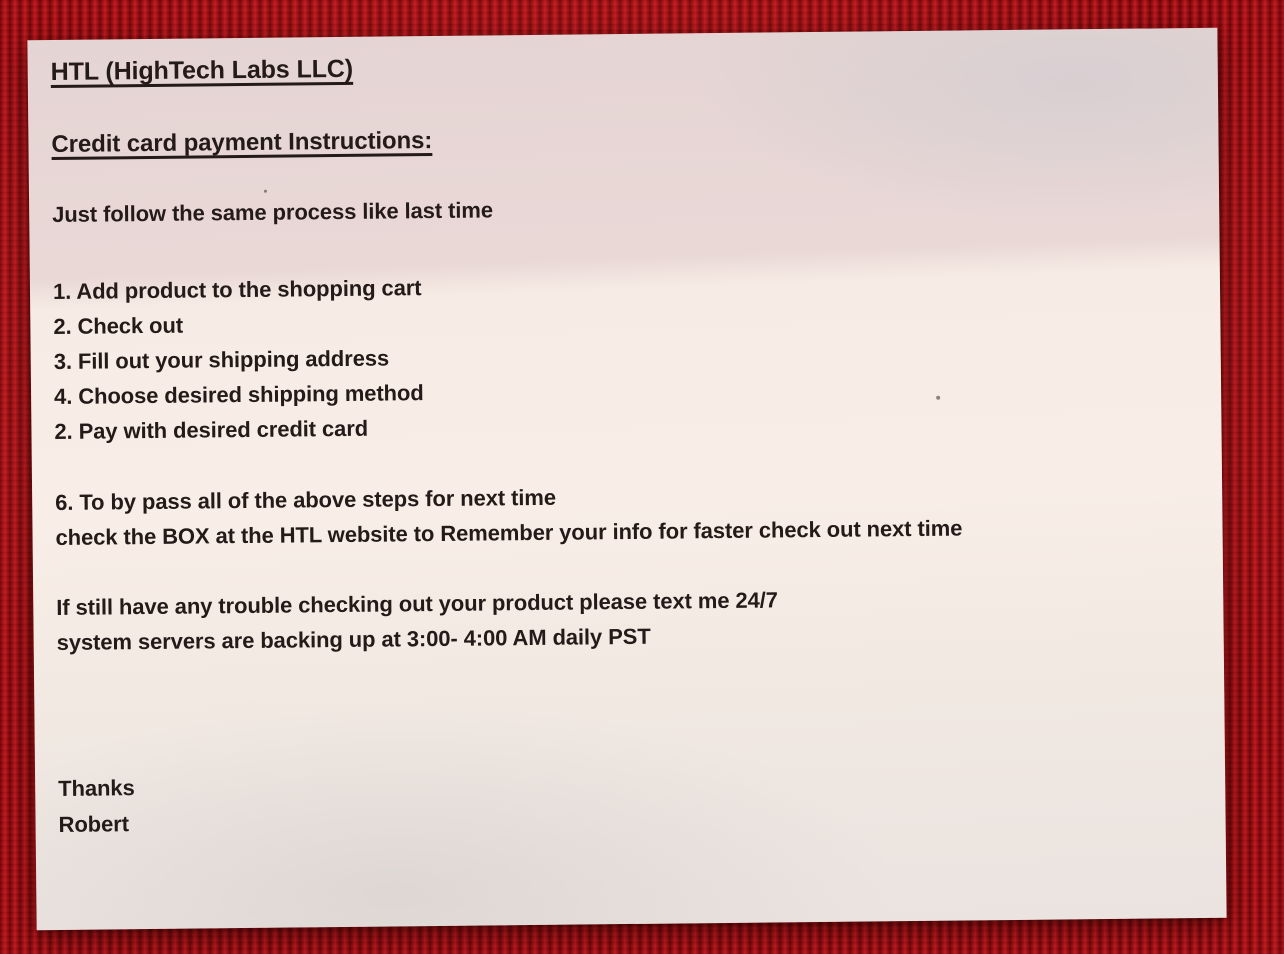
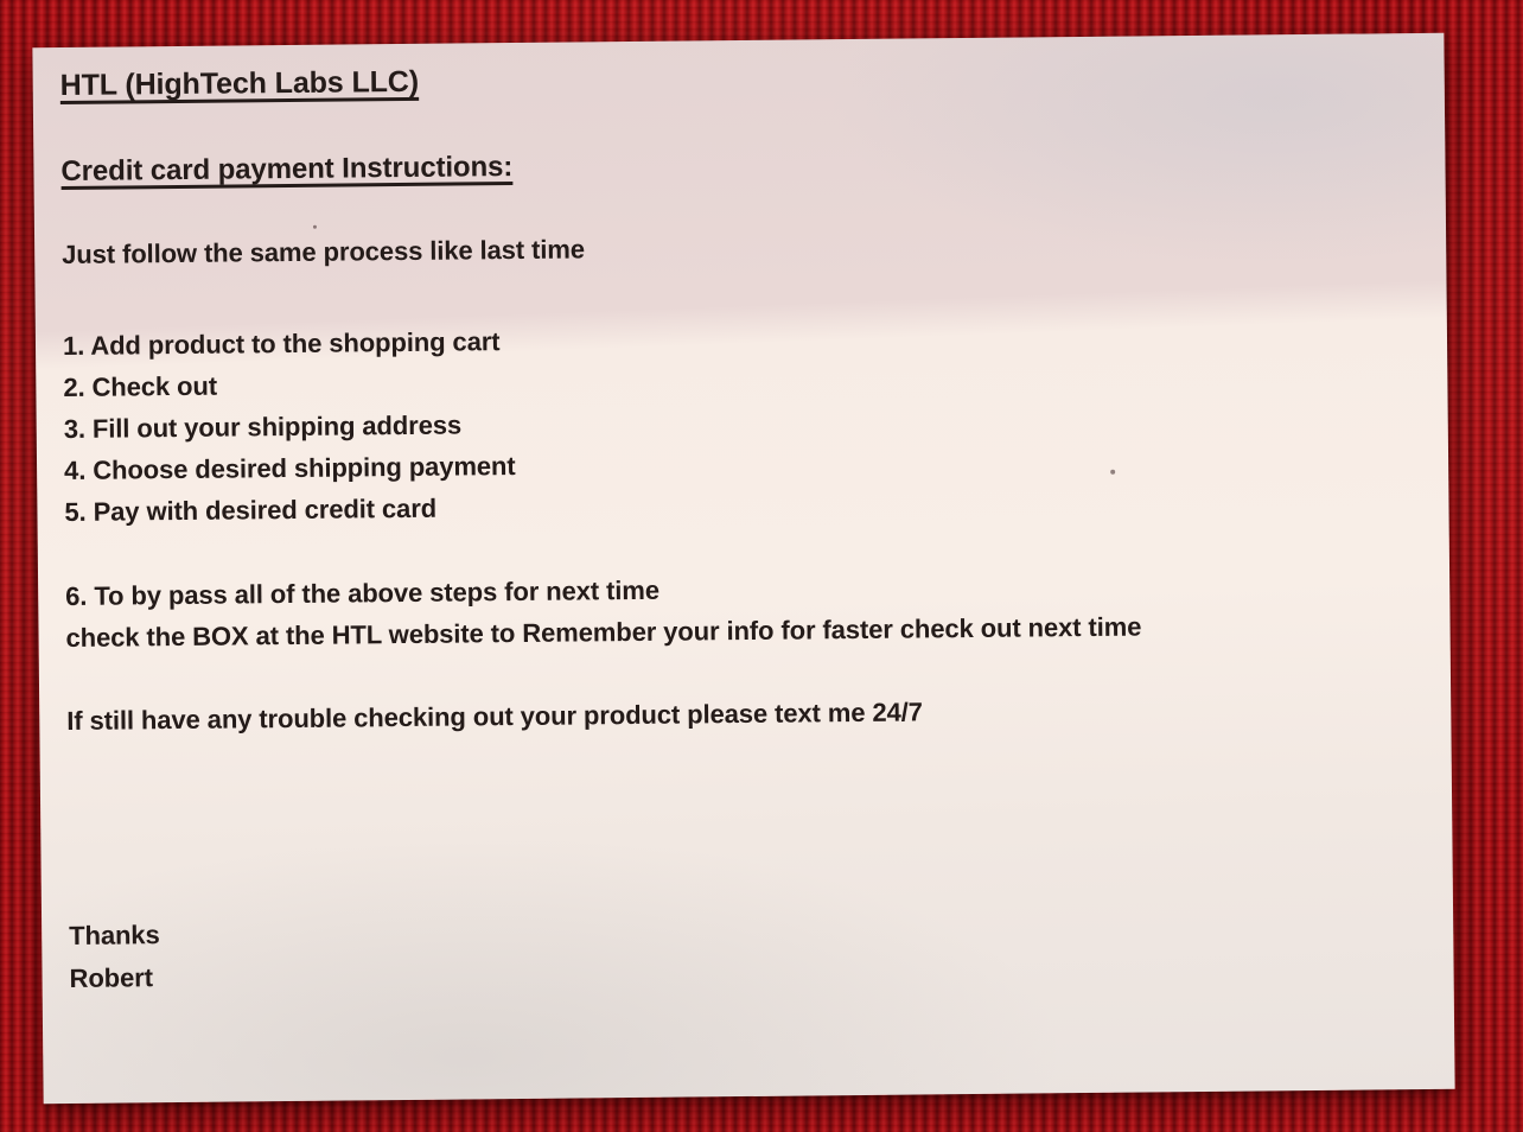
  HTL (HighTech Labs LLC)
  Credit card payment Instructions:
  Just follow the same process like last time
  1. Add product to the shopping cart
  2. Check out
  3. Fill out your shipping address
- 4. Choose desired shipping method
+ 4. Choose desired shipping payment
- 2. Pay with desired credit card
+ 5. Pay with desired credit card
  6. To by pass all of the above steps for next time
  check the BOX at the HTL website to Remember your info for faster check out next time
  If still have any trouble checking out your product please text me 24/7
- system servers are backing up at 3:00- 4:00 AM daily PST
  Thanks
  Robert
